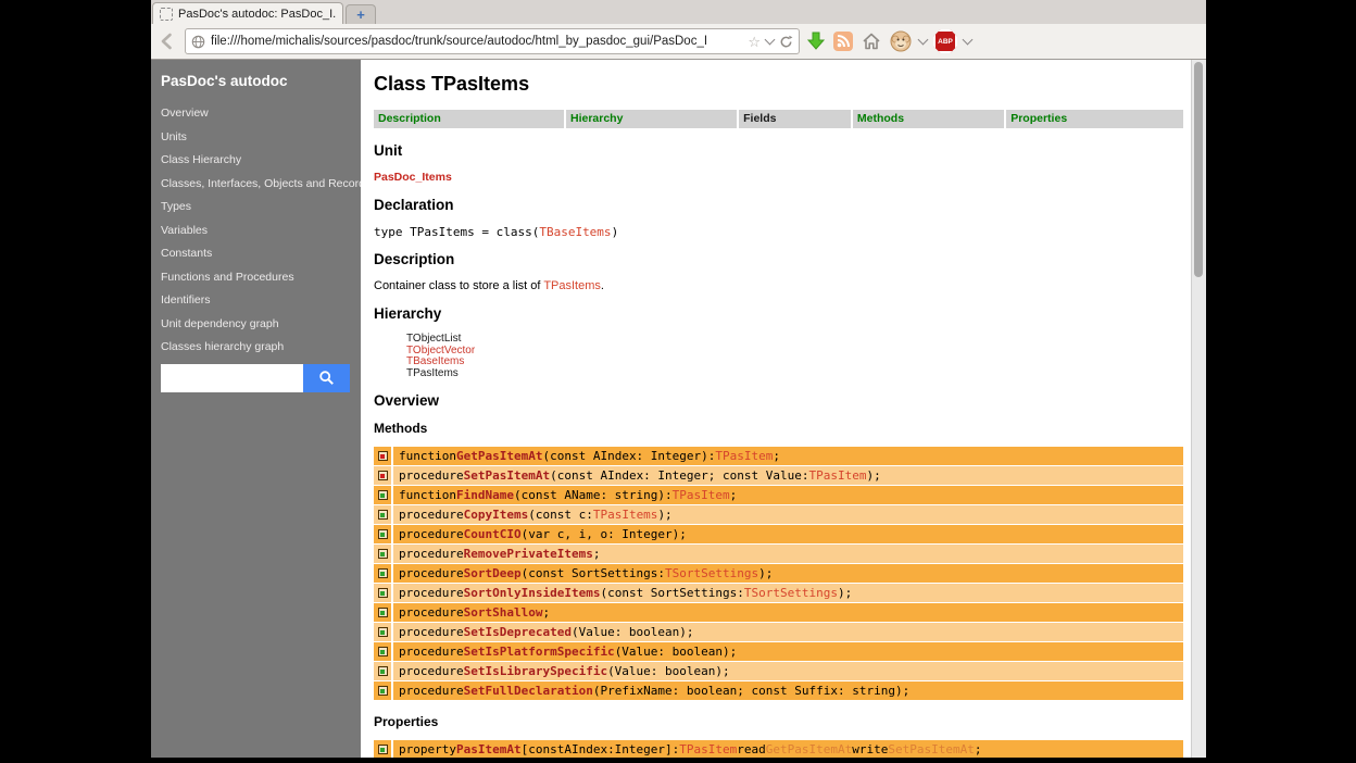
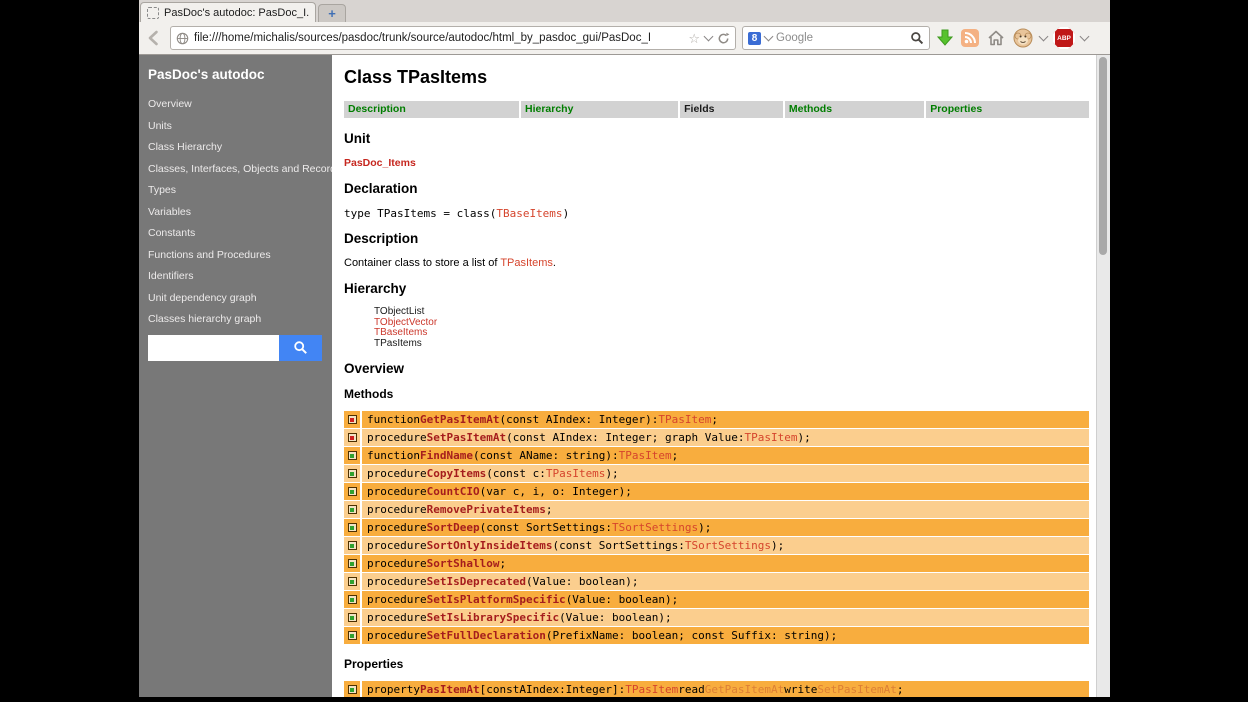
  PasDoc's autodoc: PasDoc_I.
  +
  file:///home/michalis/sources/pasdoc/trunk/source/autodoc/html_by_pasdoc_gui/PasDoc_I
  ☆
+ 8
+ Google
  PasDoc's autodoc
  Overview
  Units
  Class Hierarchy
  Classes, Interfaces, Objects and Recor
  Types
  Variables
  Constants
  Functions and Procedures
  Identifiers
  Unit dependency graph
  Classes hierarchy graph
  Class TPasItems
  Description
  Hierarchy
  Fields
  Methods
  Properties
  Unit
  PasDoc_Items
  Declaration
  type TPasItems = class(TBaseItems)
  Description
  Container class to store a list of TPasItems.
  Hierarchy
  TObjectList
  TObjectVector
  TBaseItems
  TPasItems
  Overview
  Methods
  function
  GetPasItemAt
  (const AIndex: Integer):
  TPasItem
  ;
  procedure
  SetPasItemAt
- (const AIndex: Integer; const Value:
+ (const AIndex: Integer; graph Value:
  TPasItem
  );
  function
  FindName
  (const AName: string):
  TPasItem
  ;
  procedure
  CopyItems
  (const c:
  TPasItems
  );
  procedure
  CountCIO
  (var c, i, o: Integer);
  procedure
  RemovePrivateItems
  ;
  procedure
  SortDeep
  (const SortSettings:
  TSortSettings
  );
  procedure
  SortOnlyInsideItems
  (const SortSettings:
  TSortSettings
  );
  procedure
  SortShallow
  ;
  procedure
  SetIsDeprecated
  (Value: boolean);
  procedure
  SetIsPlatformSpecific
  (Value: boolean);
  procedure
  SetIsLibrarySpecific
  (Value: boolean);
  procedure
  SetFullDeclaration
  (PrefixName: boolean; const Suffix: string);
  Properties
  property
  PasItemAt
  [constAIndex:Integer]:
  TPasItem
  read
  GetPasItemAt
  write
  SetPasItemAt
  ;
